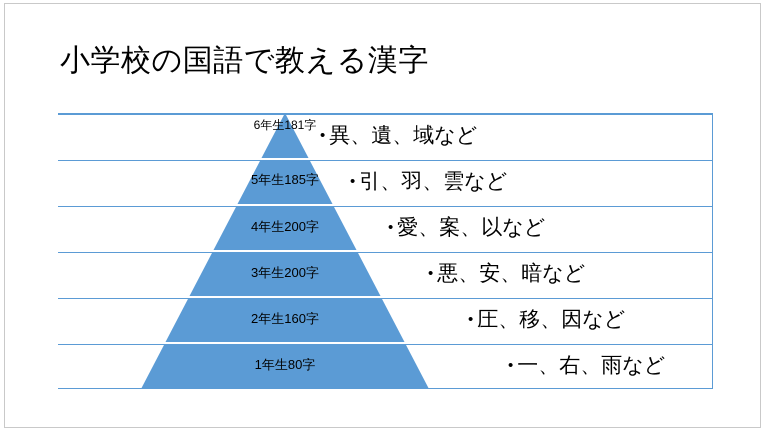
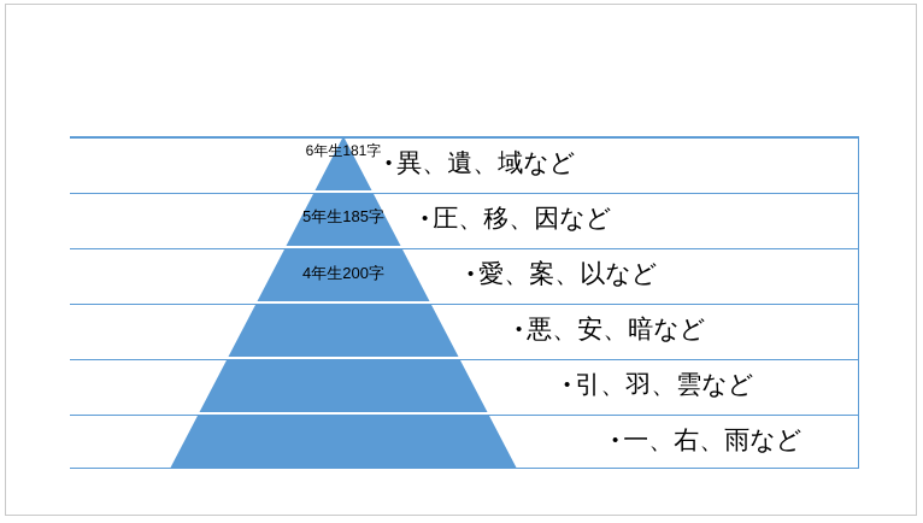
- 小学校の国語で教える漢字
  6年生181字
  5年生185字
  4年生200字
- 3年生200字
- 2年生160字
- 1年生80字
  • 異、遺、域など
- • 引、羽、雲など
+ • 圧、移、因など
  • 愛、案、以など
  • 悪、安、暗など
- • 圧、移、因など
+ • 引、羽、雲など
  • 一、右、雨など
